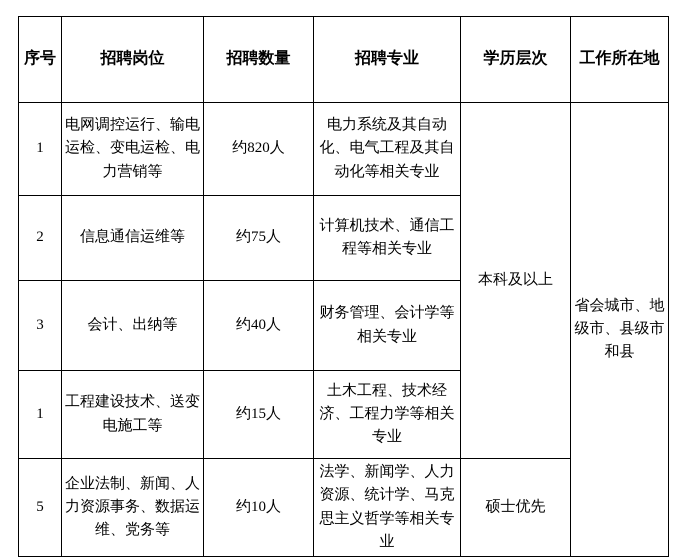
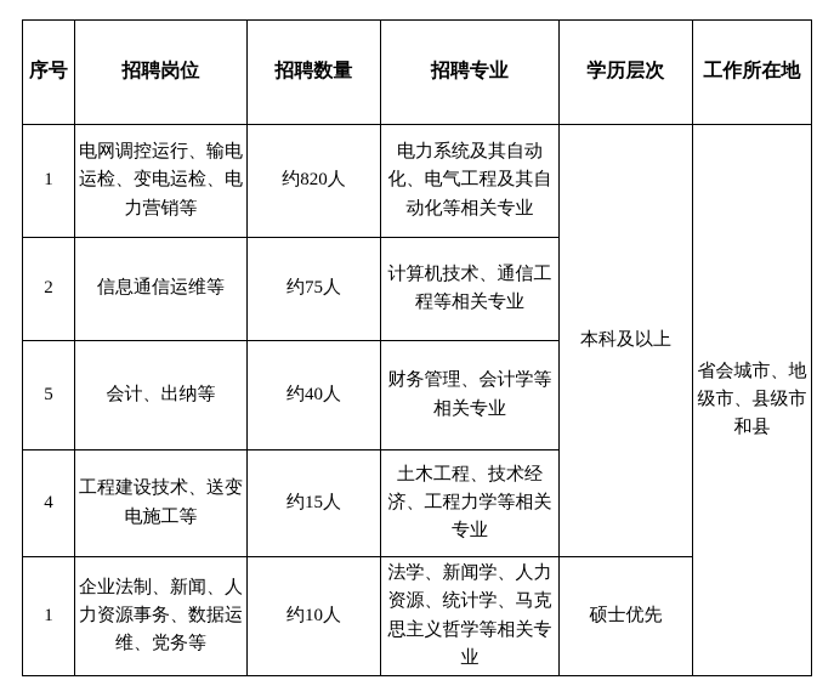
  序号	招聘岗位	招聘数量	招聘专业	学历层次	工作所在地
  1	电网调控运行、输电运检、变电运检、电力营销等	约820人	电力系统及其自动化、电气工程及其自动化等相关专业	本科及以上	省会城市、地级市、县级市和县
  2	信息通信运维等	约75人	计算机技术、通信工程等相关专业
- 3	会计、出纳等	约40人	财务管理、会计学等相关专业
+ 5	会计、出纳等	约40人	财务管理、会计学等相关专业
- 1	工程建设技术、送变电施工等	约15人	土木工程、技术经济、工程力学等相关专业
+ 4	工程建设技术、送变电施工等	约15人	土木工程、技术经济、工程力学等相关专业
- 5	企业法制、新闻、人力资源事务、数据运维、党务等	约10人	法学、新闻学、人力资源、统计学、马克思主义哲学等相关专业	硕士优先
+ 1	企业法制、新闻、人力资源事务、数据运维、党务等	约10人	法学、新闻学、人力资源、统计学、马克思主义哲学等相关专业	硕士优先
